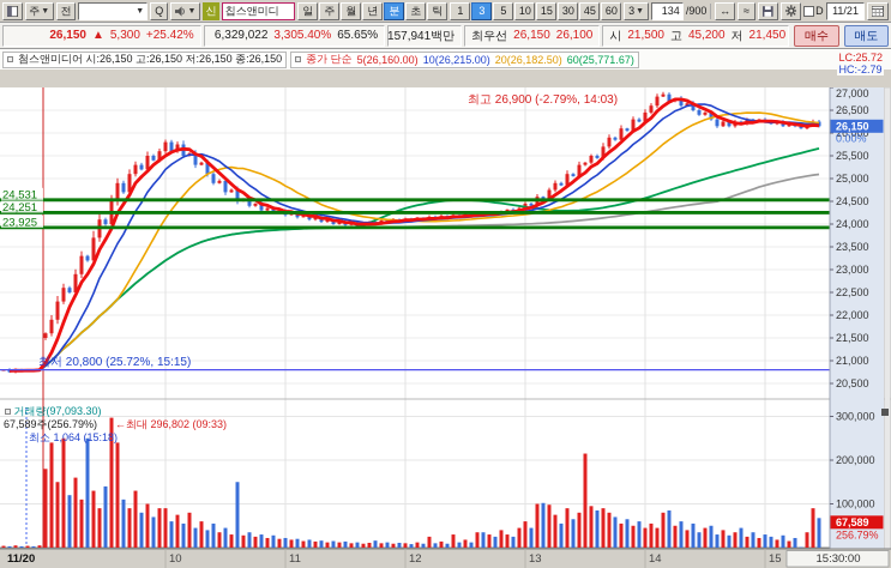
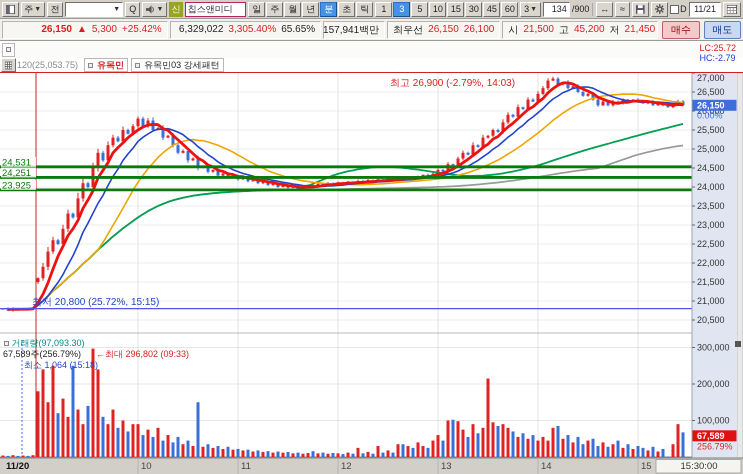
  주
  전
  Q
  신
  칩스앤미디
  일
  주
  월
  년
  분
  초
  틱
  1
  3
  5
  10
  15
  30
  45
  60
  3
  134
  /900
  ↔
  ≈
  D
  11/21
  26,150
  ▲
  5,300
  +25.42%
  6,329,022
  3,305.40%
  65.65%
  157,941백만
  최우선
  26,150
  26,100
  시
  21,500
  고
  45,200
  저
  21,450
  매수
  매도
- 첨스앤미디어 시:26,150 고:26,150 저:26,150 종:26,150
- 종가 단순
- 5(26,160.00)
- 10(26,215.00)
- 20(26,182.50)
- 60(25,771.67)
  LC:25.72
  HC:-2.79
+ 120(25,053.75)
+ 유목민
+ 유목민03 강세패턴
  24,531
  24,251
  23,925
  27,000
  26,500
  26,000
  25,500
  25,000
  24,500
  24,000
  23,500
  23,000
  22,500
  22,000
  21,500
  21,000
  20,500
  100,000
  200,000
  300,000
  26,150
  0.00%
  67,589
  256.79%
  11/20
  10
  11
  12
  13
  14
  15
  15:30:00
  최고 26,900 (-2.79%, 14:03)
  최저 20,800 (25.72%, 15:15)
  거래량(97,093.30)
  67,589주(256.79%)
  ←최대 296,802 (09:33)
  최소 1,064 (15:18)
